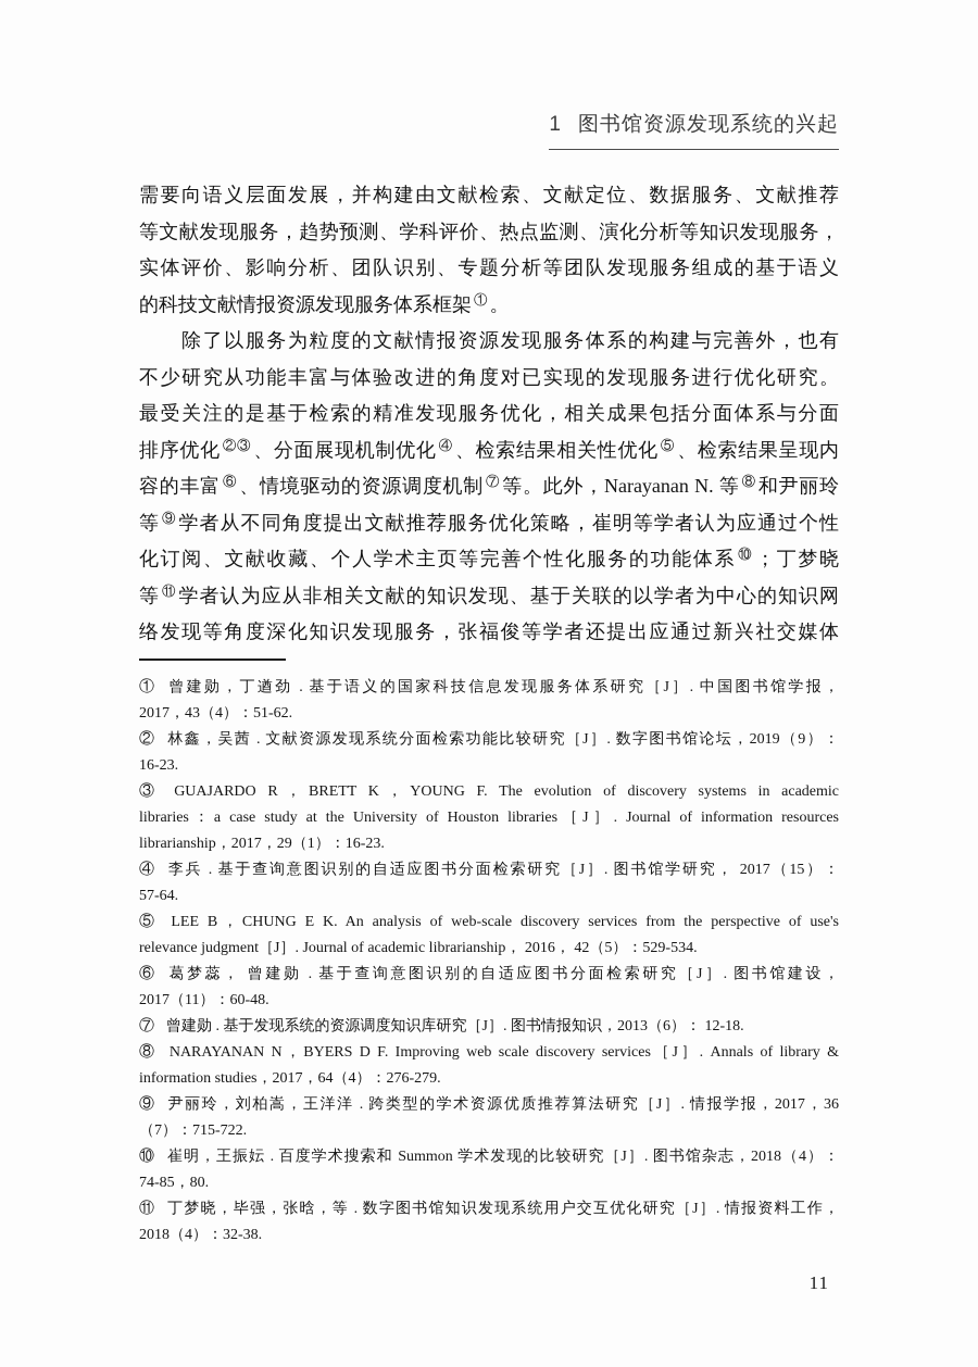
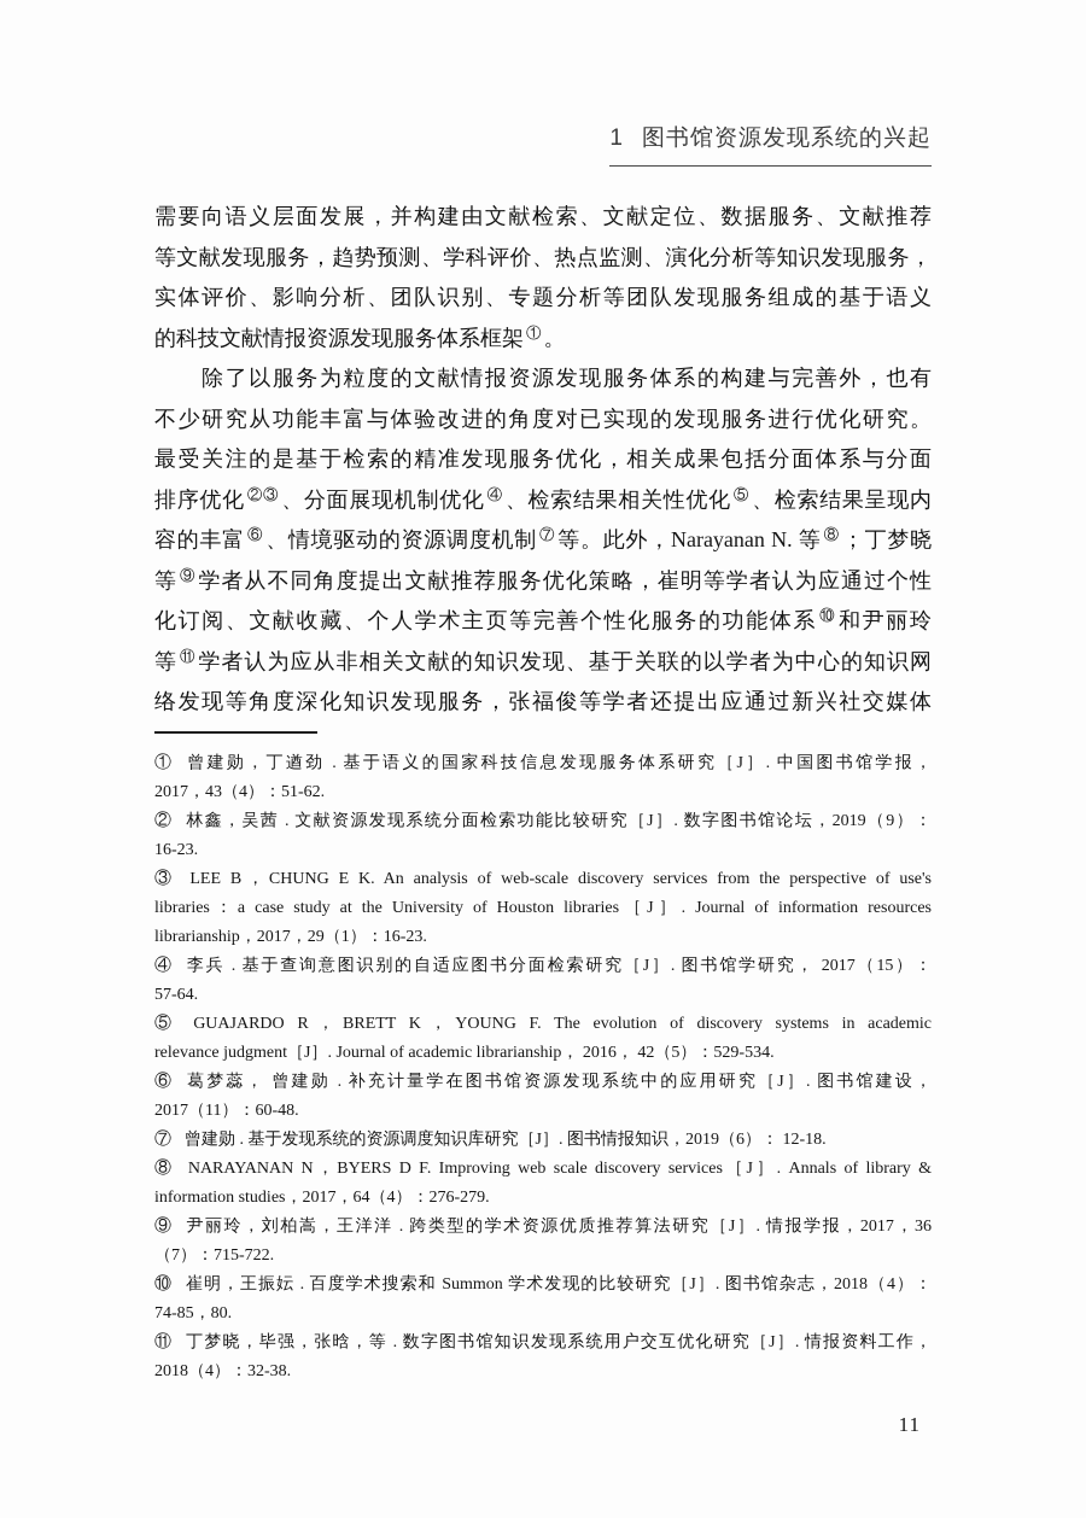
  1 图书馆资源发现系统的兴起
  需要向语义层面发展，并构建由文献检索、文献定位、数据服务、文献推荐
  等文献发现服务，趋势预测、学科评价、热点监测、演化分析等知识发现服务，
  实体评价、影响分析、团队识别、专题分析等团队发现服务组成的基于语义
  的科技文献情报资源发现服务体系框架 ① 。
  除了以服务为粒度的文献情报资源发现服务体系的构建与完善外，也有
  不少研究从功能丰富与体验改进的角度对已实现的发现服务进行优化研究。
  最受关注的是基于检索的精准发现服务优化，相关成果包括分面体系与分面
  排序优化 ②③ 、分面展现机制优化 ④ 、检索结果相关性优化 ⑤ 、检索结果呈现内
- 容的丰富 ⑥ 、情境驱动的资源调度机制 ⑦ 等。此外，Narayanan N. 等 ⑧ 和尹丽玲
+ 容的丰富 ⑥ 、情境驱动的资源调度机制 ⑦ 等。此外，Narayanan N. 等 ⑧ ；丁梦晓
  等 ⑨ 学者从不同角度提出文献推荐服务优化策略，崔明等学者认为应通过个性
- 化订阅、文献收藏、个人学术主页等完善个性化服务的功能体系 ⑩ ；丁梦晓
+ 化订阅、文献收藏、个人学术主页等完善个性化服务的功能体系 ⑩ 和尹丽玲
  等 ⑪ 学者认为应从非相关文献的知识发现、基于关联的以学者为中心的知识网
  络发现等角度深化知识发现服务，张福俊等学者还提出应通过新兴社交媒体
  ① 曾建勋，丁遒劲 . 基于语义的国家科技信息发现服务体系研究［J］. 中国图书馆学报，
  2017，43（4）：51-62.
  ② 林鑫，吴茜 . 文献资源发现系统分面检索功能比较研究［J］. 数字图书馆论坛，2019（9）：
  16-23.
- ③ GUAJARDO R，BRETT K，YOUNG F. The evolution of discovery systems in academic
+ ③ LEE B，CHUNG E K. An analysis of web-scale discovery services from the perspective of use's
  libraries：a case study at the University of Houston libraries［J］. Journal of information resources
  librarianship，2017，29（1）：16-23.
  ④ 李兵 . 基于查询意图识别的自适应图书分面检索研究［J］. 图书馆学研究， 2017（15）：
  57-64.
- ⑤ LEE B，CHUNG E K. An analysis of web-scale discovery services from the perspective of use's
+ ⑤ GUAJARDO R，BRETT K，YOUNG F. The evolution of discovery systems in academic
  relevance judgment［J］. Journal of academic librarianship， 2016， 42（5）：529-534.
- ⑥ 葛梦蕊， 曾建勋 . 基于查询意图识别的自适应图书分面检索研究［J］. 图书馆建设，
+ ⑥ 葛梦蕊， 曾建勋 . 补充计量学在图书馆资源发现系统中的应用研究［J］. 图书馆建设，
  2017（11）：60-48.
- ⑦ 曾建勋 . 基于发现系统的资源调度知识库研究［J］. 图书情报知识，2013（6）： 12-18.
+ ⑦ 曾建勋 . 基于发现系统的资源调度知识库研究［J］. 图书情报知识，2019（6）： 12-18.
  ⑧ NARAYANAN N，BYERS D F. Improving web scale discovery services［J］. Annals of library &
  information studies，2017，64（4）：276-279.
  ⑨ 尹丽玲，刘柏嵩，王洋洋 . 跨类型的学术资源优质推荐算法研究［J］. 情报学报，2017，36
  （7）：715-722.
  ⑩ 崔明，王振妘 . 百度学术搜索和 Summon 学术发现的比较研究［J］. 图书馆杂志，2018（4）：
  74-85，80.
  ⑪ 丁梦晓，毕强，张晗，等 . 数字图书馆知识发现系统用户交互优化研究［J］. 情报资料工作，
  2018（4）：32-38.
  11
